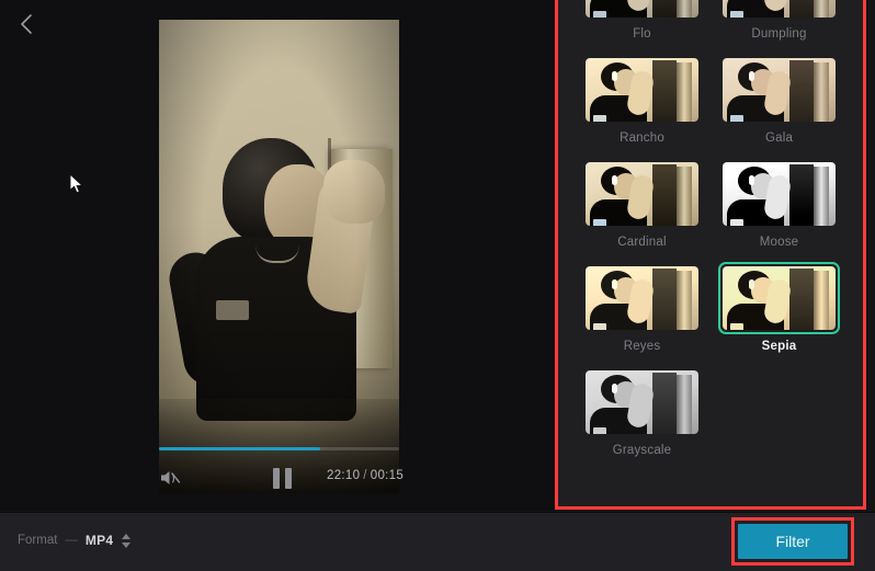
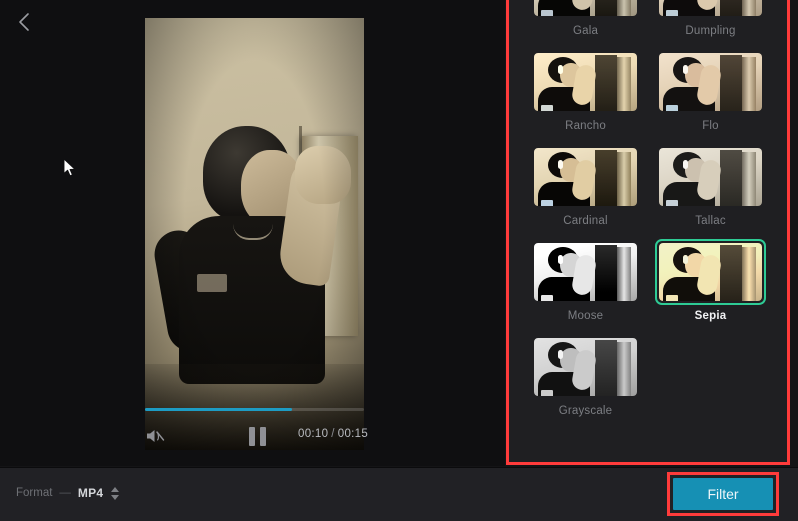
- 22:10 / 00:15
+ 00:10 / 00:15
- Flo
+ Gala
  Dumpling
  Rancho
- Gala
+ Flo
  Cardinal
+ Tallac
  Moose
- Reyes
  Sepia
  Grayscale
  Format
  —
  MP4
  Filter
